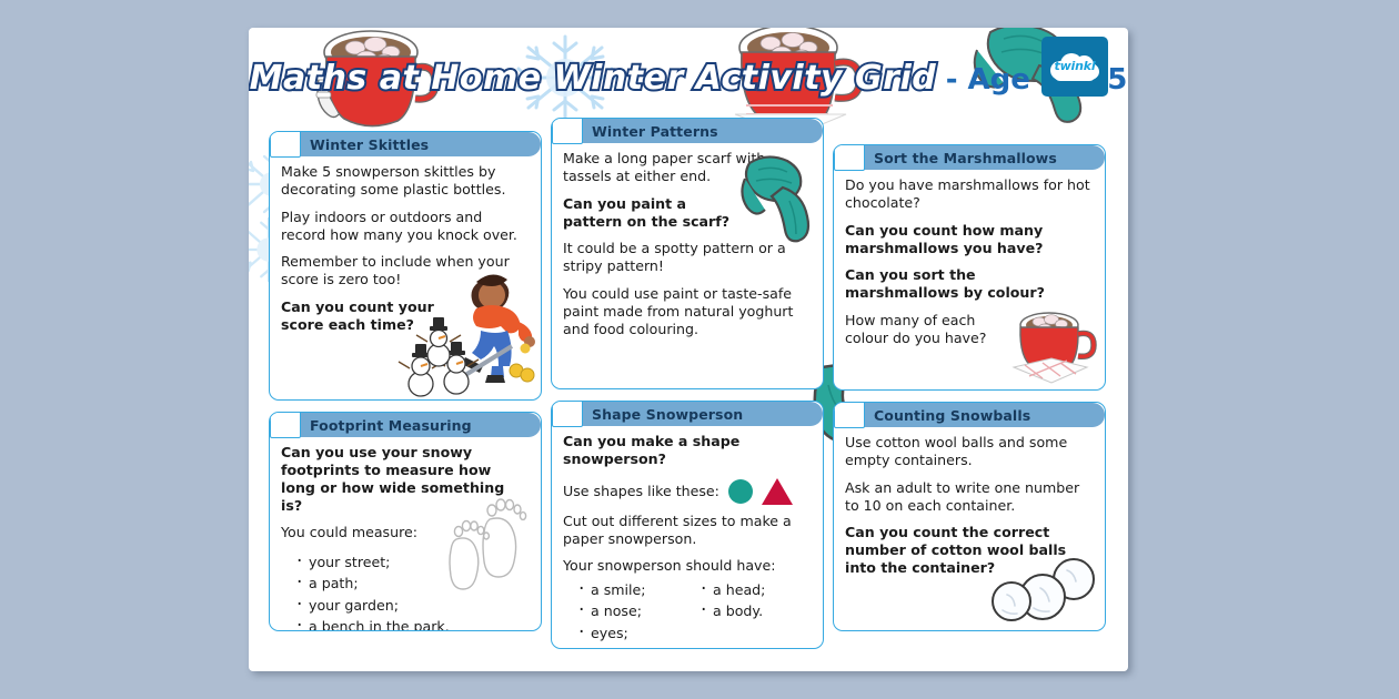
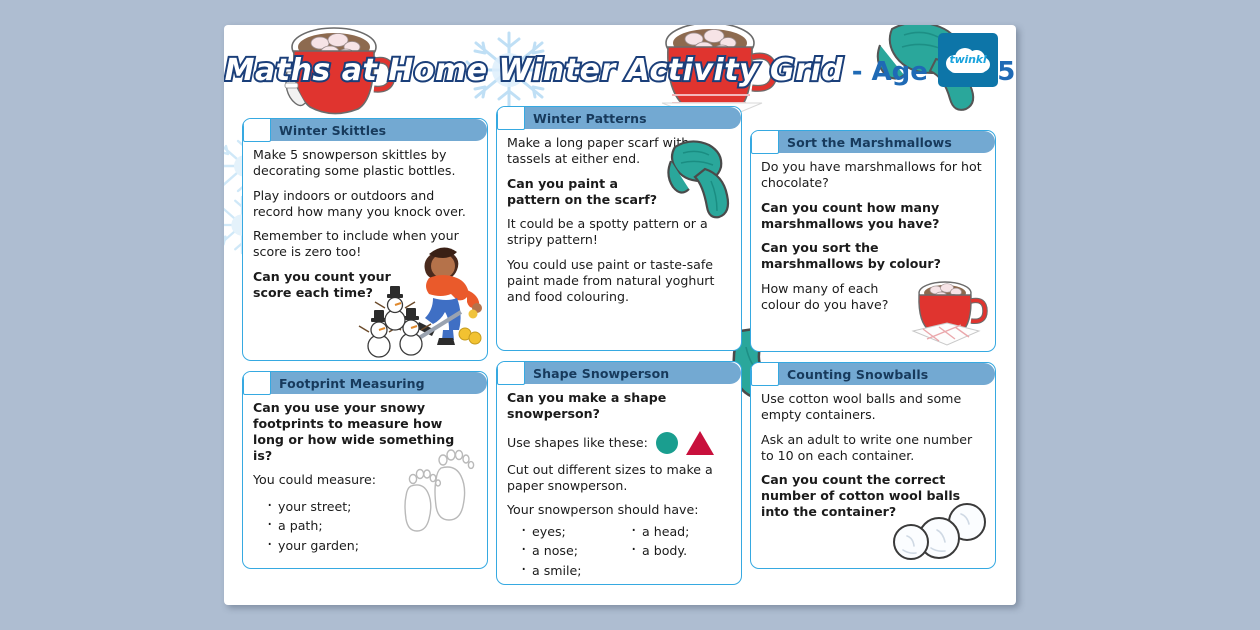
  Maths at Home Winter Activity Grid - Age5
  twinkl
  Winter Skittles
  Make 5 snowperson skittles by decorating some plastic bottles.
  Play indoors or outdoors and record how many you knock over.
  Remember to include when your score is zero too!
  Can you count your score each time?
  Footprint Measuring
  Can you use your snowy footprints to measure how long or how wide something is?
  You could measure:
  your street;
  a path;
  your garden;
- a bench in the park.
  Winter Patterns
  Make a long paper scarf wit tassels at either end.
  Can you paint a pattern on the scarf?
  It could be a spotty pattern or a stripy pattern!
  You could use paint or taste-safe paint made from natural yoghurt and food colouring.
  Shape Snowperson
  Can you make a shape snowperson?
  Use shapes like these:
  Cut out different sizes to make a paper snowperson.
  Your snowperson should have:
- a smile;
+ eyes;
  a nose;
- eyes;
+ a smile;
  a head;
  a body.
  Sort the Marshmallows
  Do you have marshmallows for hot chocolate?
  Can you count how many marshmallows you have?
  Can you sort the marshmallows by colour?
  How many of each colour do you have?
  Counting Snowballs
  Use cotton wool balls and some empty containers.
  Ask an adult to write one number to 10 on each container.
  Can you count the correct number of cotton wool balls into the container?
